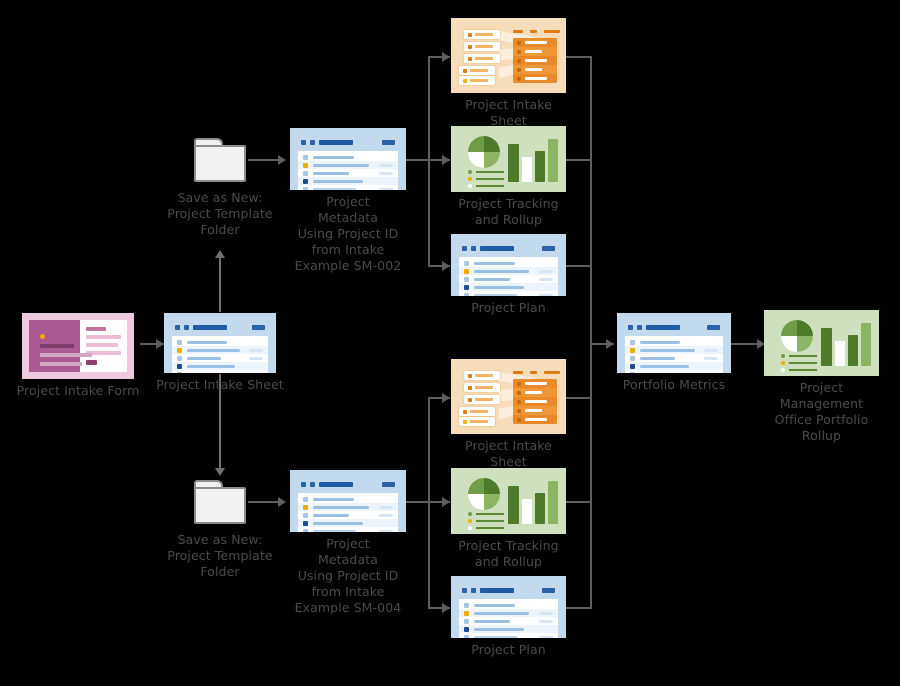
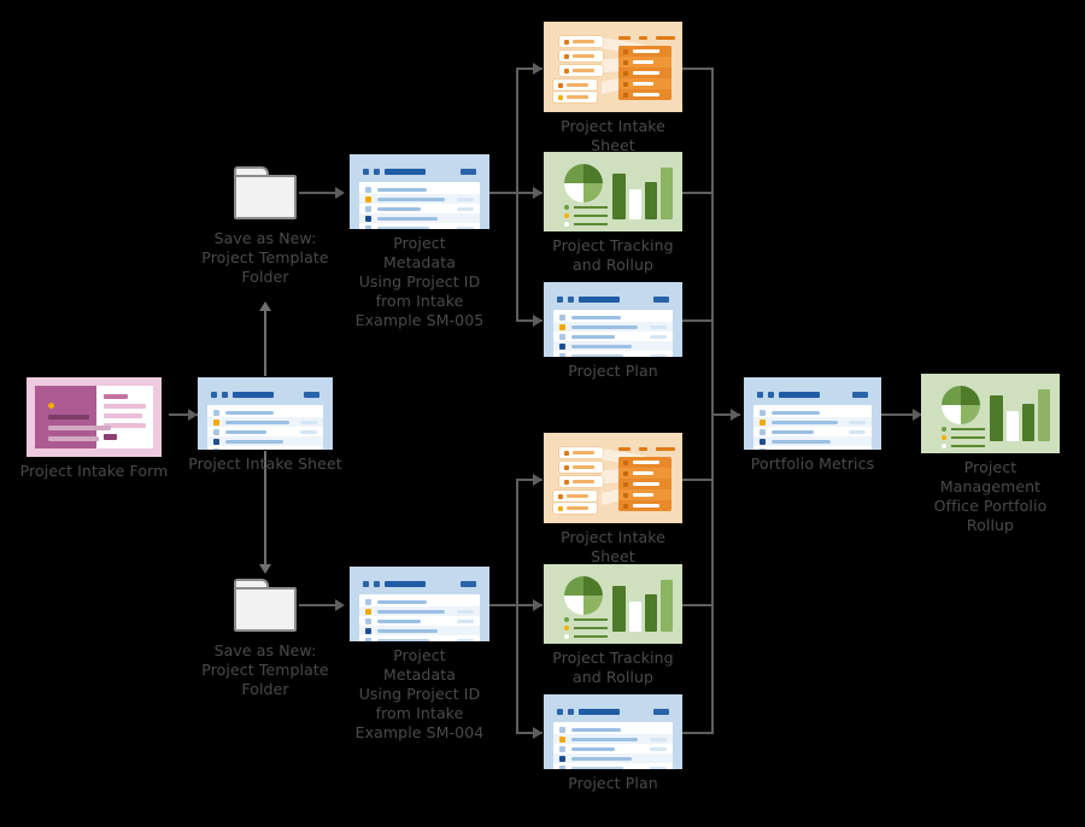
  Project Intake Form
  Project Intake Sheet
  Save as New:
  Project Template
  Folder
  Save as New:
  Project Template
  Folder
  Project
  Metadata
  Using Project ID
  from Intake
- Example SM-002
+ Example SM-005
  Project
  Metadata
  Using Project ID
  from Intake
  Example SM-004
  Project Intake
  Sheet
  Project Tracking
  and Rollup
  Project Plan
  Project Intake
  Sheet
  Project Tracking
  and Rollup
  Project Plan
  Portfolio Metrics
  Project
  Management
  Office Portfolio
  Rollup
